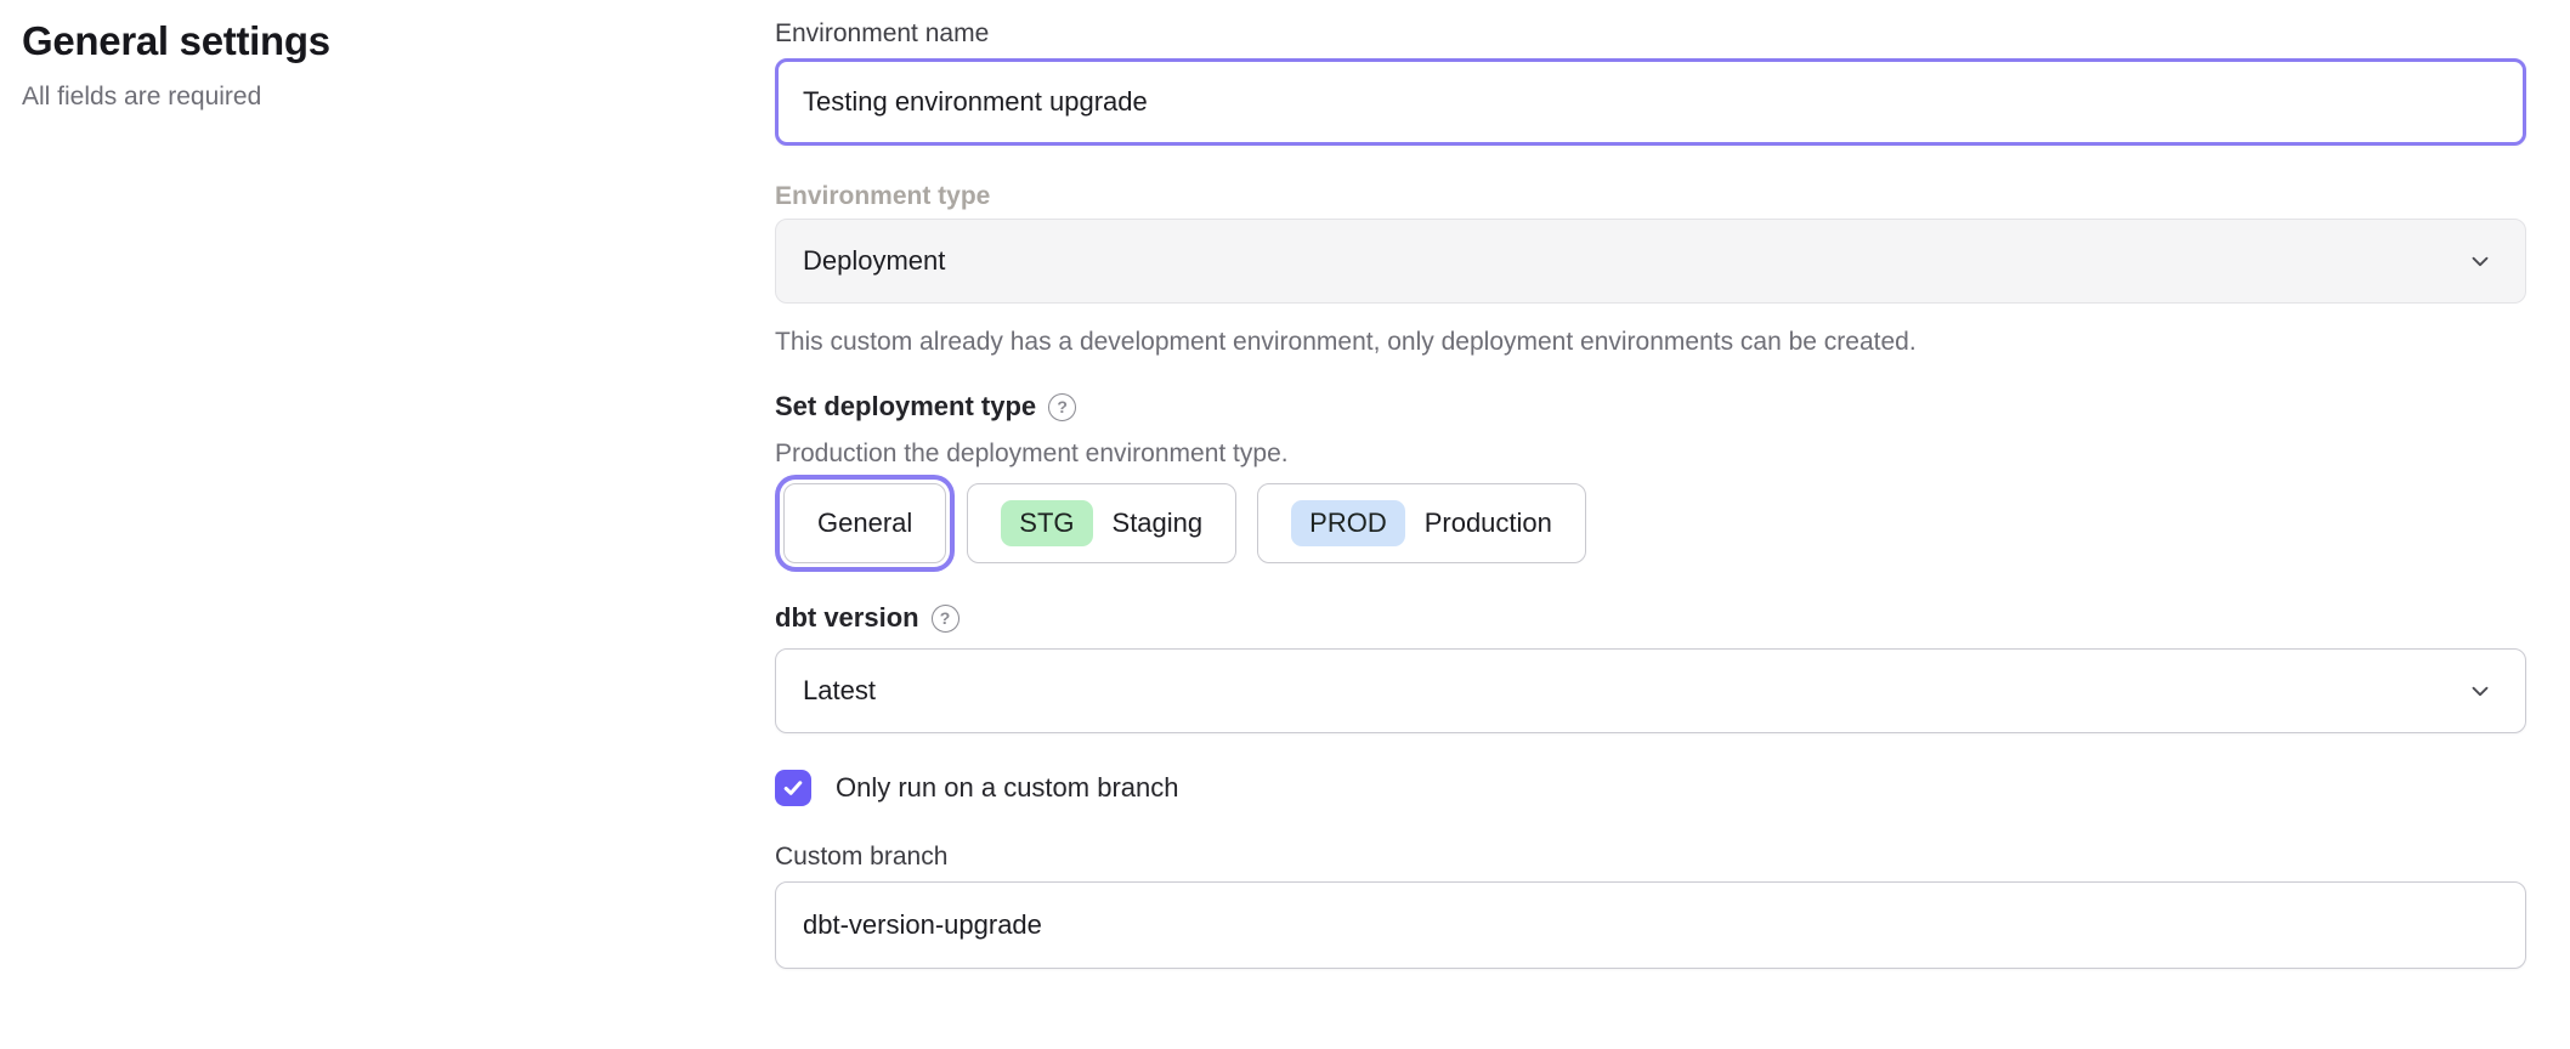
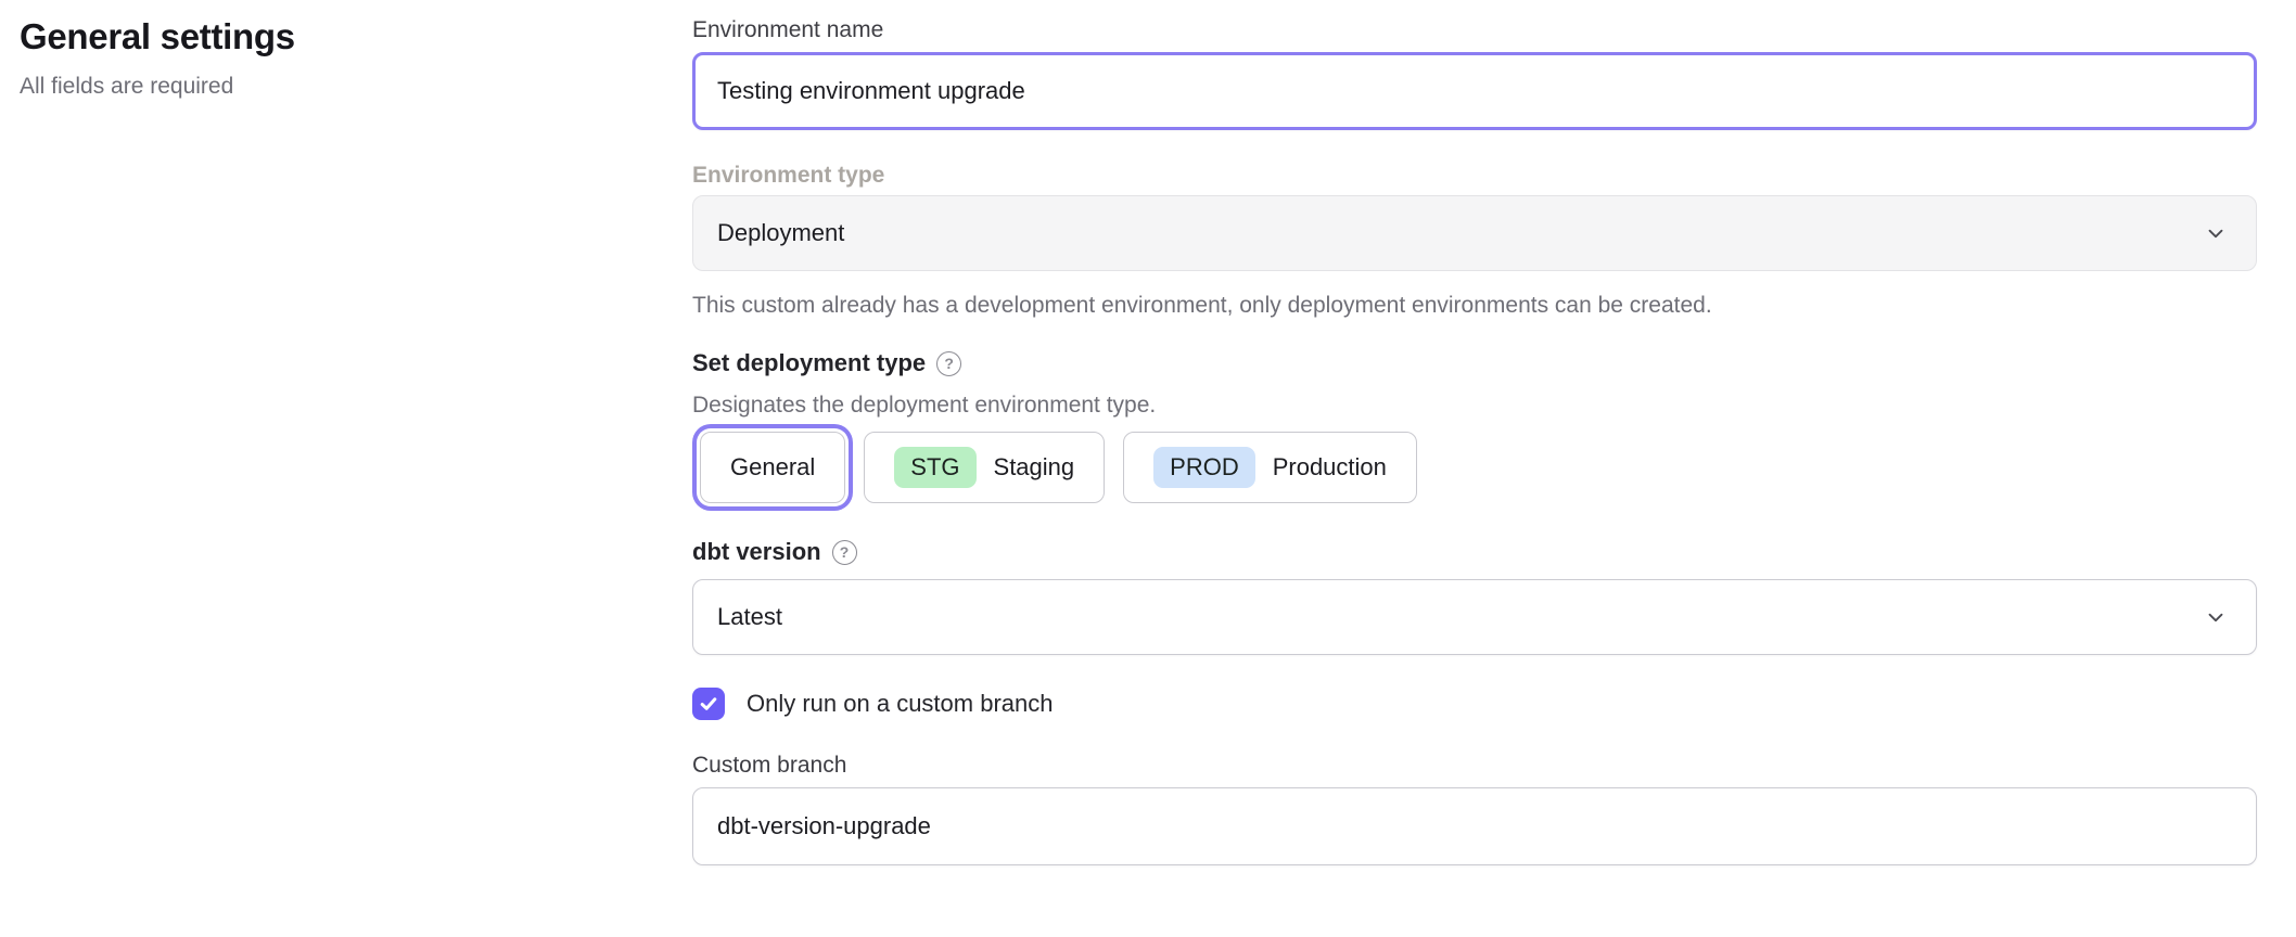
  General settings
  All fields are required
  Environment name
  Testing environment upgrade
  Environment type
  Deployment
  This custom already has a development environment, only deployment environments can be created.
  Set deployment type
  ?
- Production the deployment environment type.
+ Designates the deployment environment type.
  General
  STG
  Staging
  PROD
  Production
  dbt version
  ?
  Latest
  Only run on a custom branch
  Custom branch
  dbt-version-upgrade
